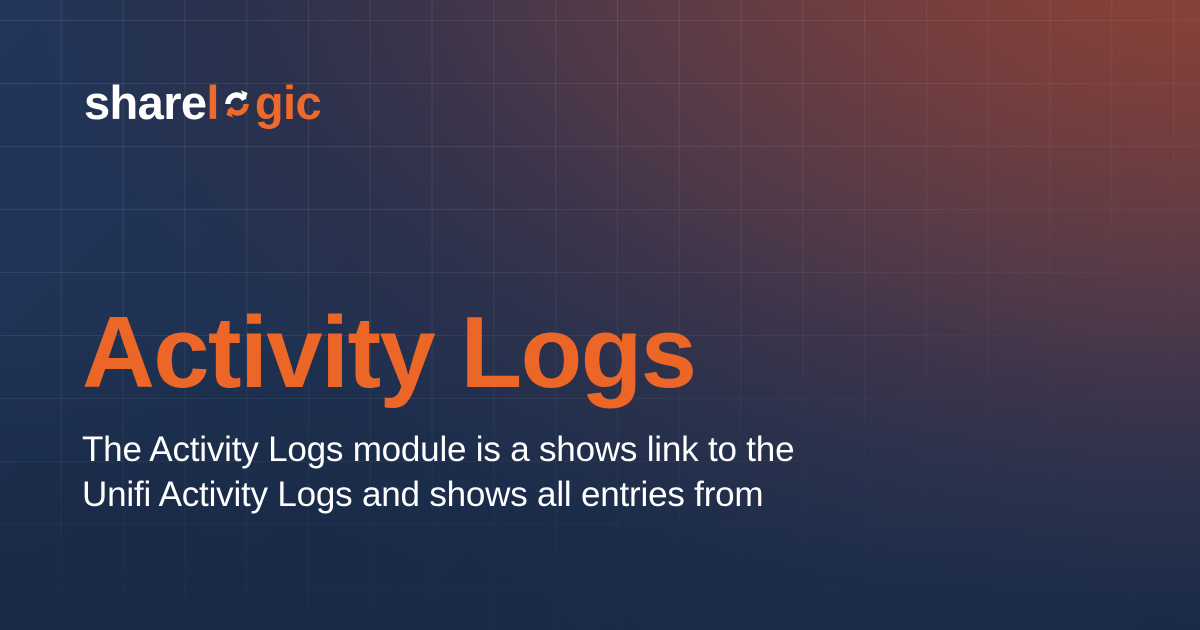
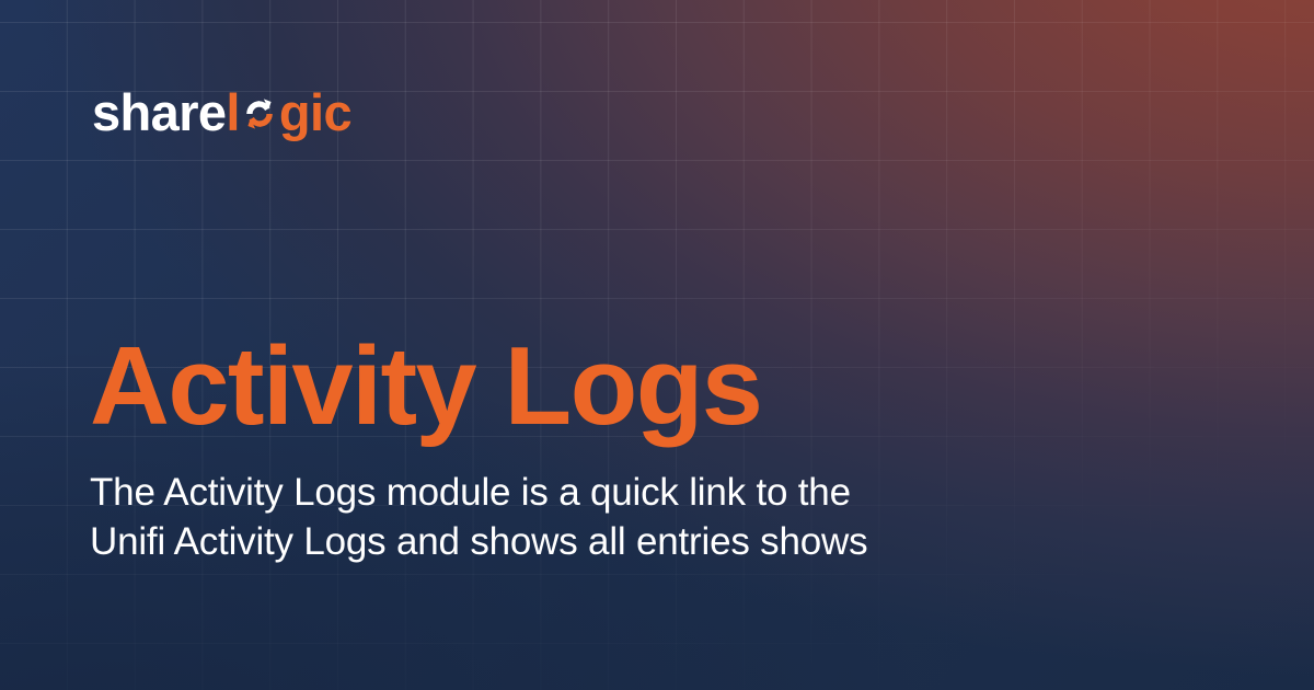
  share
  l
  gic
  Activity Logs
- The Activity Logs module is a shows link to the
+ The Activity Logs module is a quick link to the
- Unifi Activity Logs and shows all entries from
+ Unifi Activity Logs and shows all entries shows
